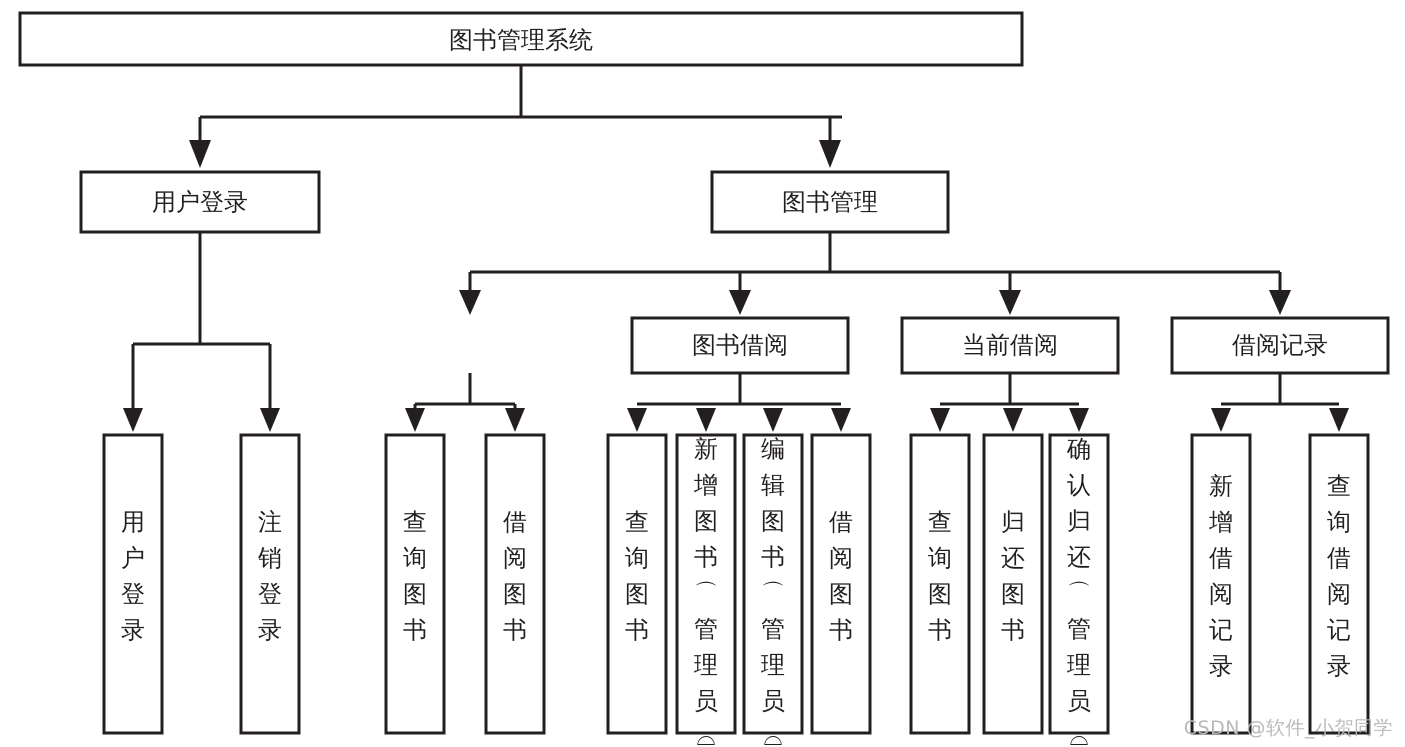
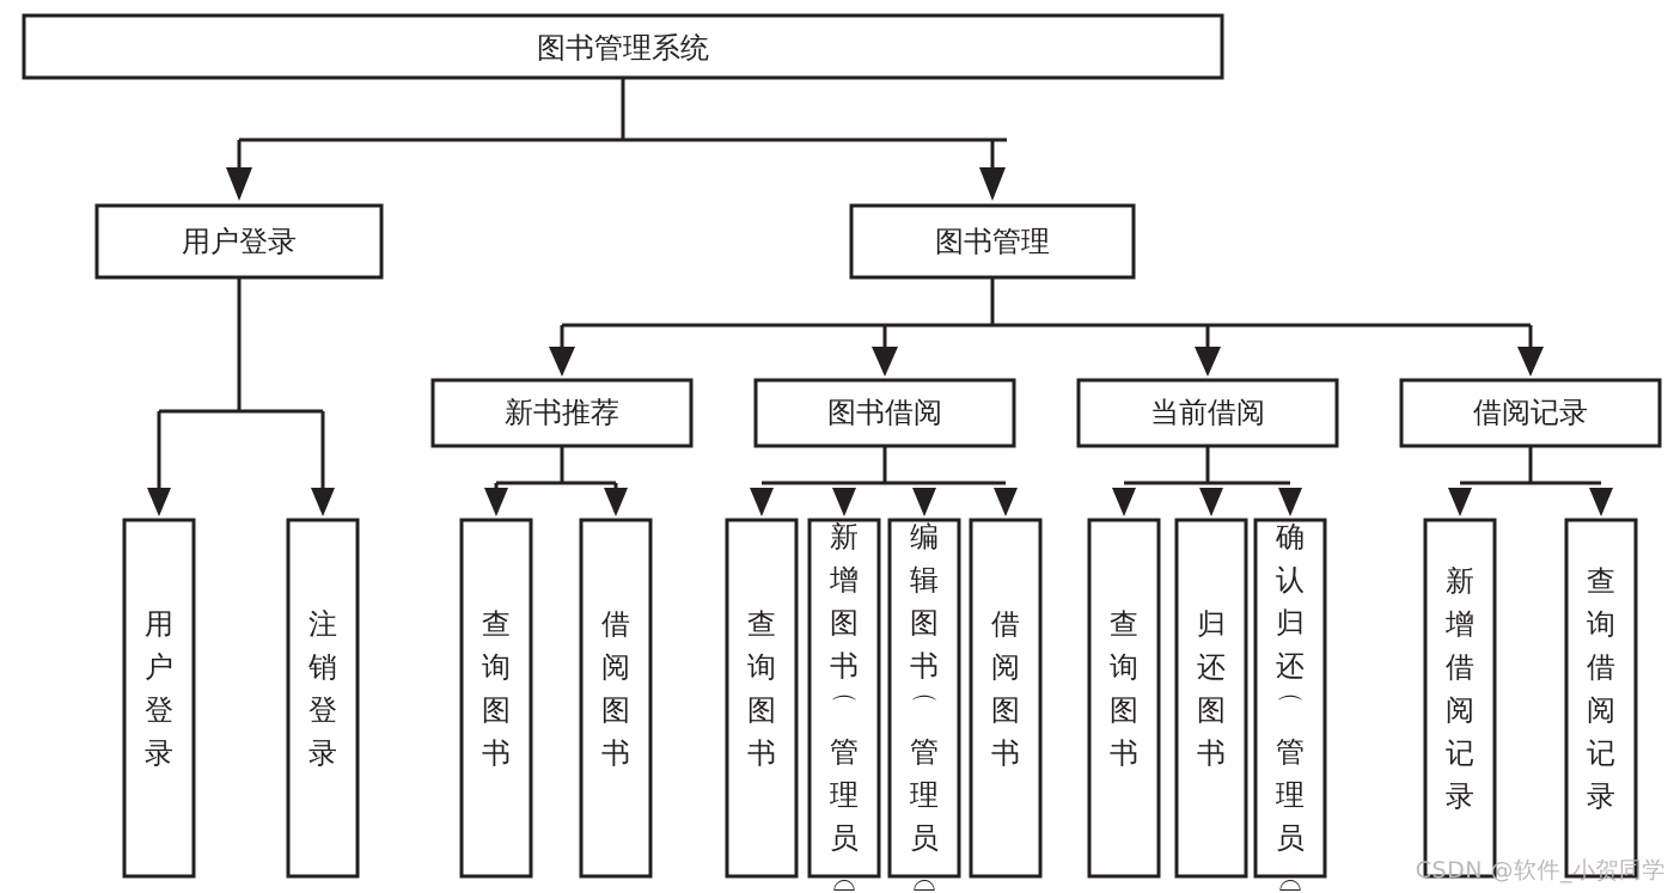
  图书管理系统
  用户登录
  图书管理
+ 新书推荐
  图书借阅
  当前借阅
  借阅记录
  用户登录
  注销登录
  查询图书
  借阅图书
  查询图书
  新增图书 ⌒ 管理员 ⌓
  编辑图书 ⌒ 管理员 ⌓
  借阅图书
  查询图书
  归还图书
  确认归还 ⌒ 管理员 ⌓
  新增借阅记录
  查询借阅记录
  CSDN @软件_小贺同学
